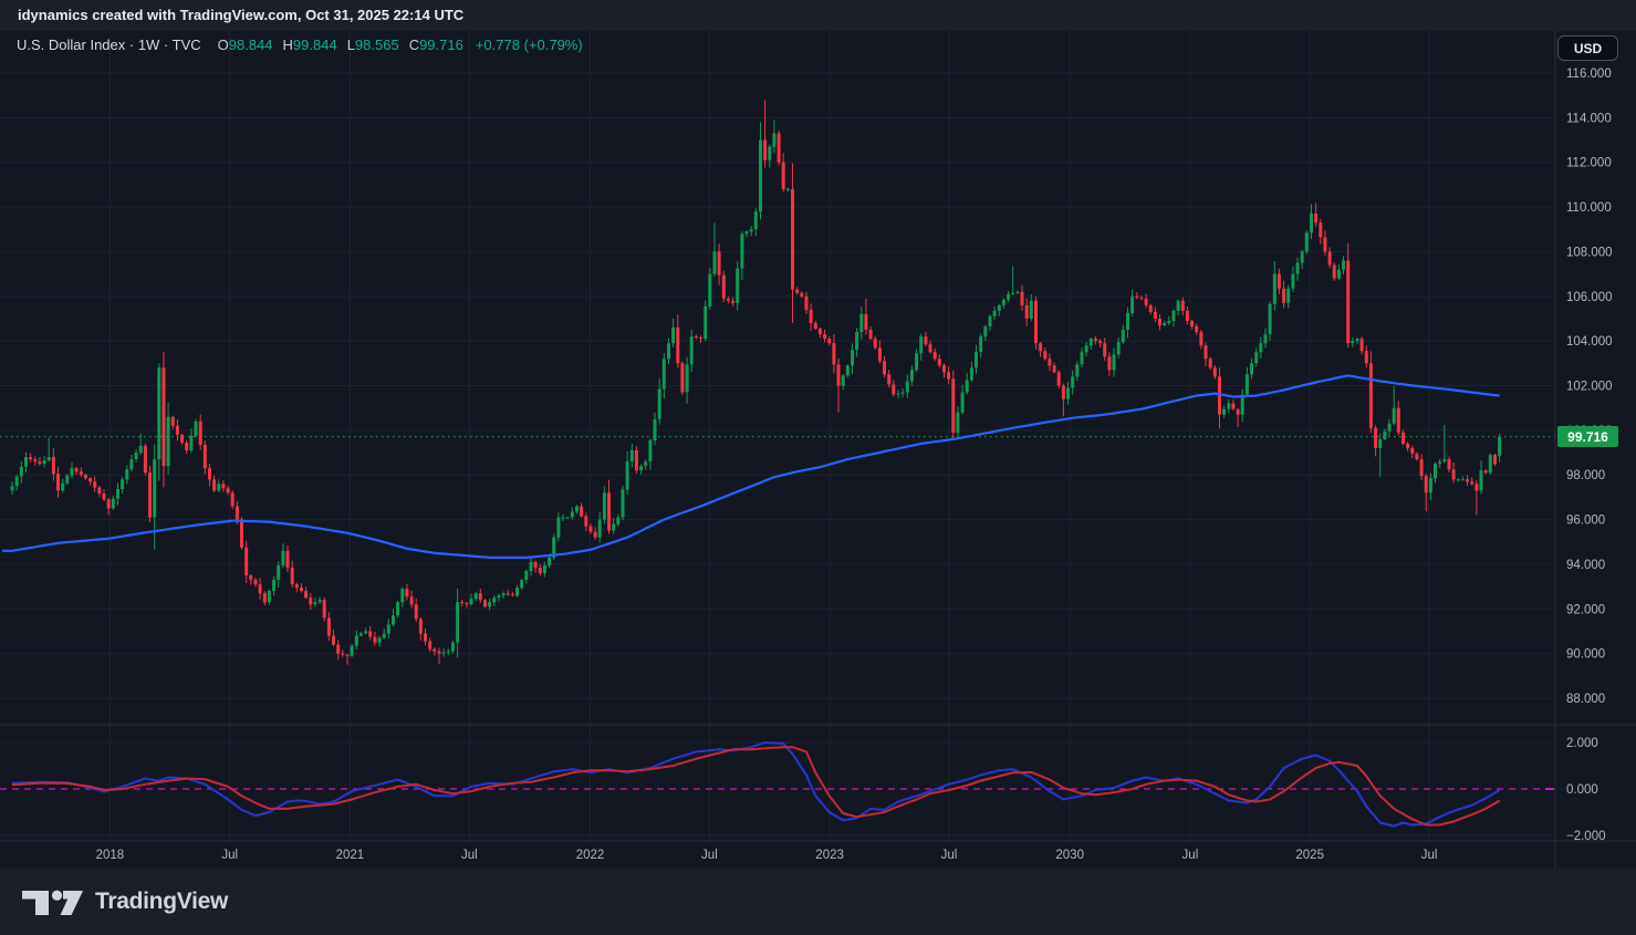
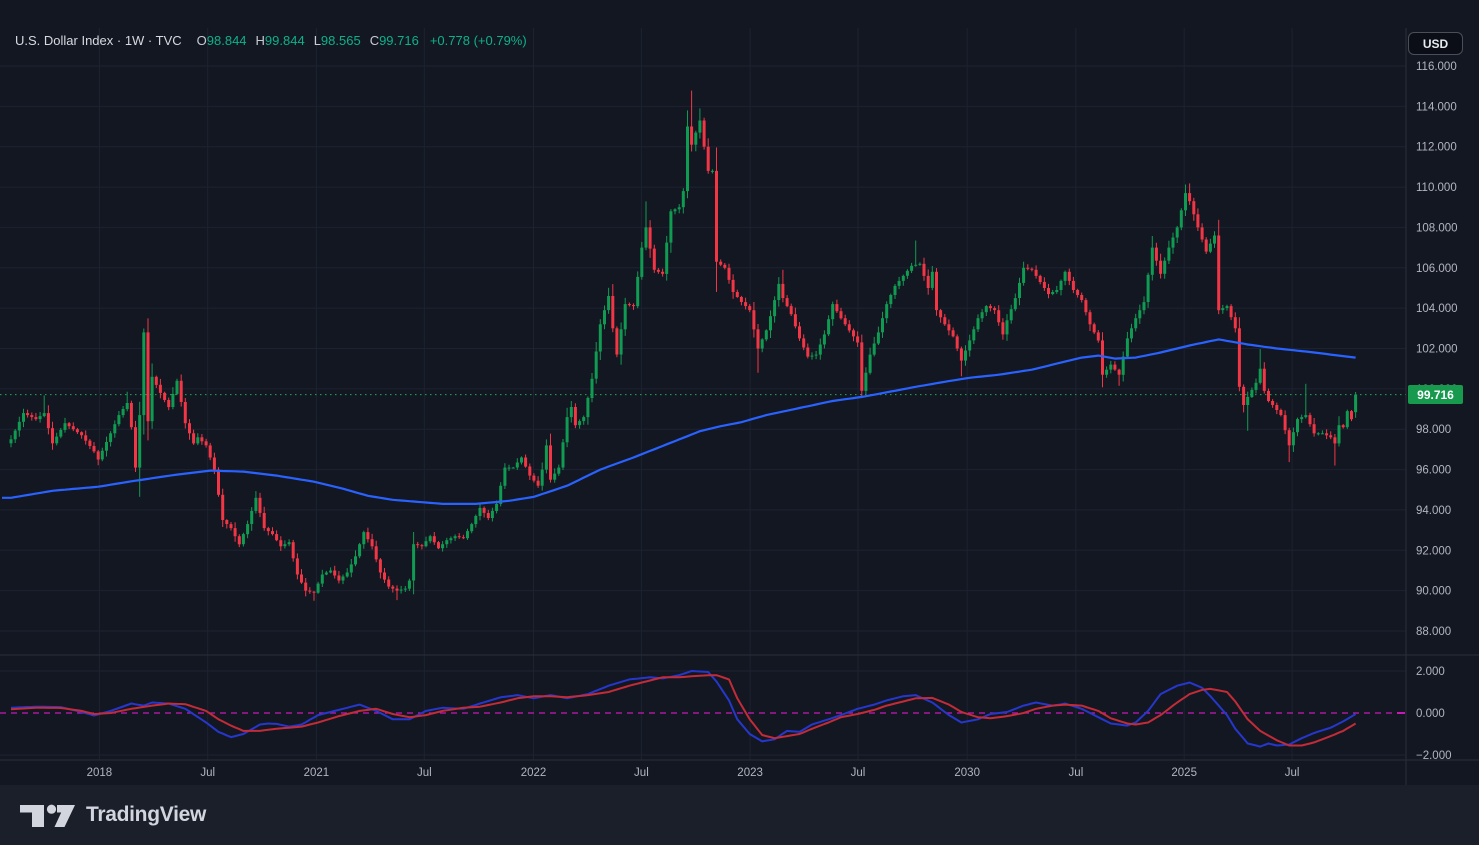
- idynamics created with TradingView.com, Oct 31, 2025 22:14 UTC
  116.000
  114.000
  112.000
  110.000
  108.000
  106.000
  104.000
  102.000
  98.000
  96.000
  94.000
  92.000
  90.000
  88.000
  2.000
  0.000
  −2.000
  2018
  Jul
  2021
  Jul
  2022
  Jul
  2023
  Jul
  2030
  Jul
  2025
  Jul
  U.S. Dollar Index · 1W · TVC
  O98.844
  H99.844
  L98.565
  C99.716
  +0.778 (+0.79%)
  USD
  99.716
  TradingView
